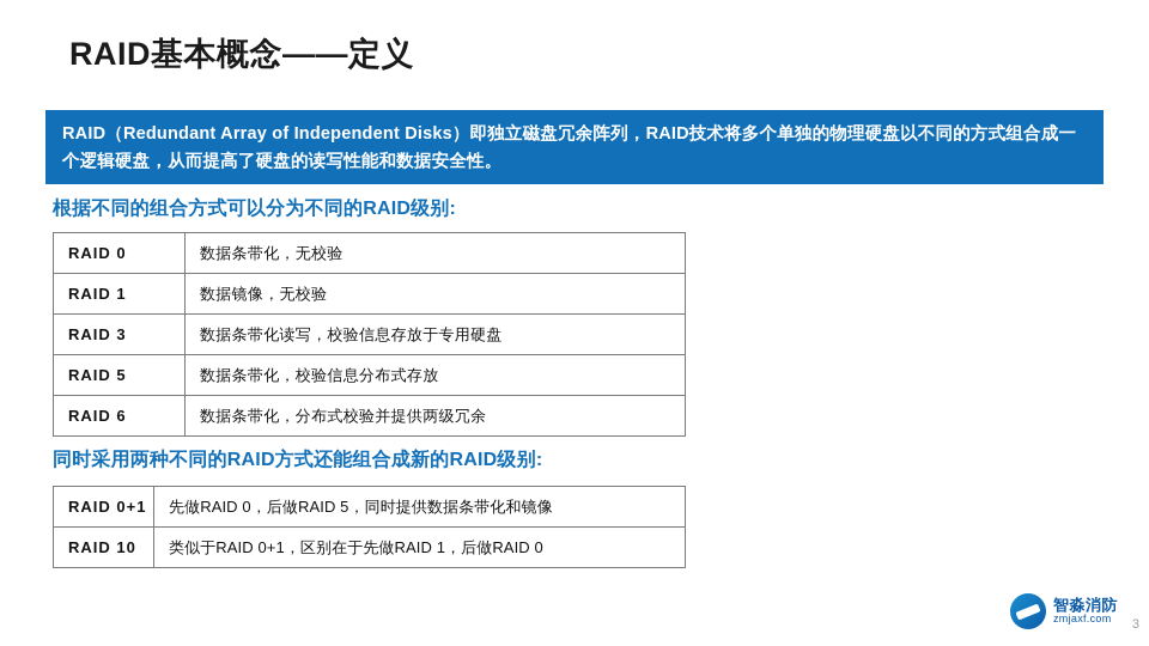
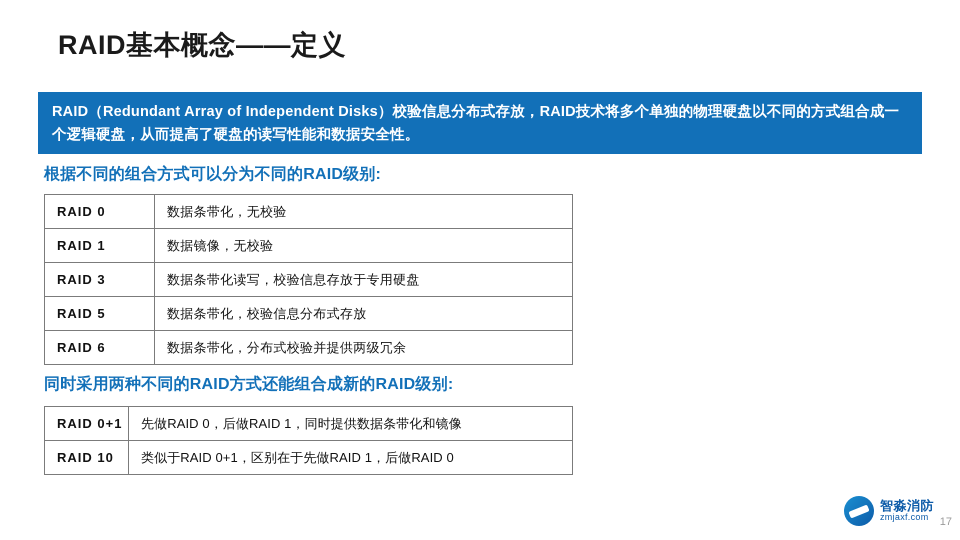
  RAID基本概念——定义
- RAID（Redundant Array of Independent Disks）即独立磁盘冗余阵列，RAID技术将多个单独的物理硬盘以不同的方式组合成一个逻辑硬盘，从而提高了硬盘的读写性能和数据安全性。
+ RAID（Redundant Array of Independent Disks）校验信息分布式存放，RAID技术将多个单独的物理硬盘以不同的方式组合成一个逻辑硬盘，从而提高了硬盘的读写性能和数据安全性。
  根据不同的组合方式可以分为不同的RAID级别:
  RAID 0	数据条带化，无校验
  RAID 1	数据镜像，无校验
  RAID 3	数据条带化读写，校验信息存放于专用硬盘
  RAID 5	数据条带化，校验信息分布式存放
  RAID 6	数据条带化，分布式校验并提供两级冗余
  同时采用两种不同的RAID方式还能组合成新的RAID级别:
- RAID 0+1	先做RAID 0，后做RAID 5，同时提供数据条带化和镜像
+ RAID 0+1	先做RAID 0，后做RAID 1，同时提供数据条带化和镜像
  RAID 10	类似于RAID 0+1，区别在于先做RAID 1，后做RAID 0
  智淼消防
  zmjaxf.com
- 3
+ 17
